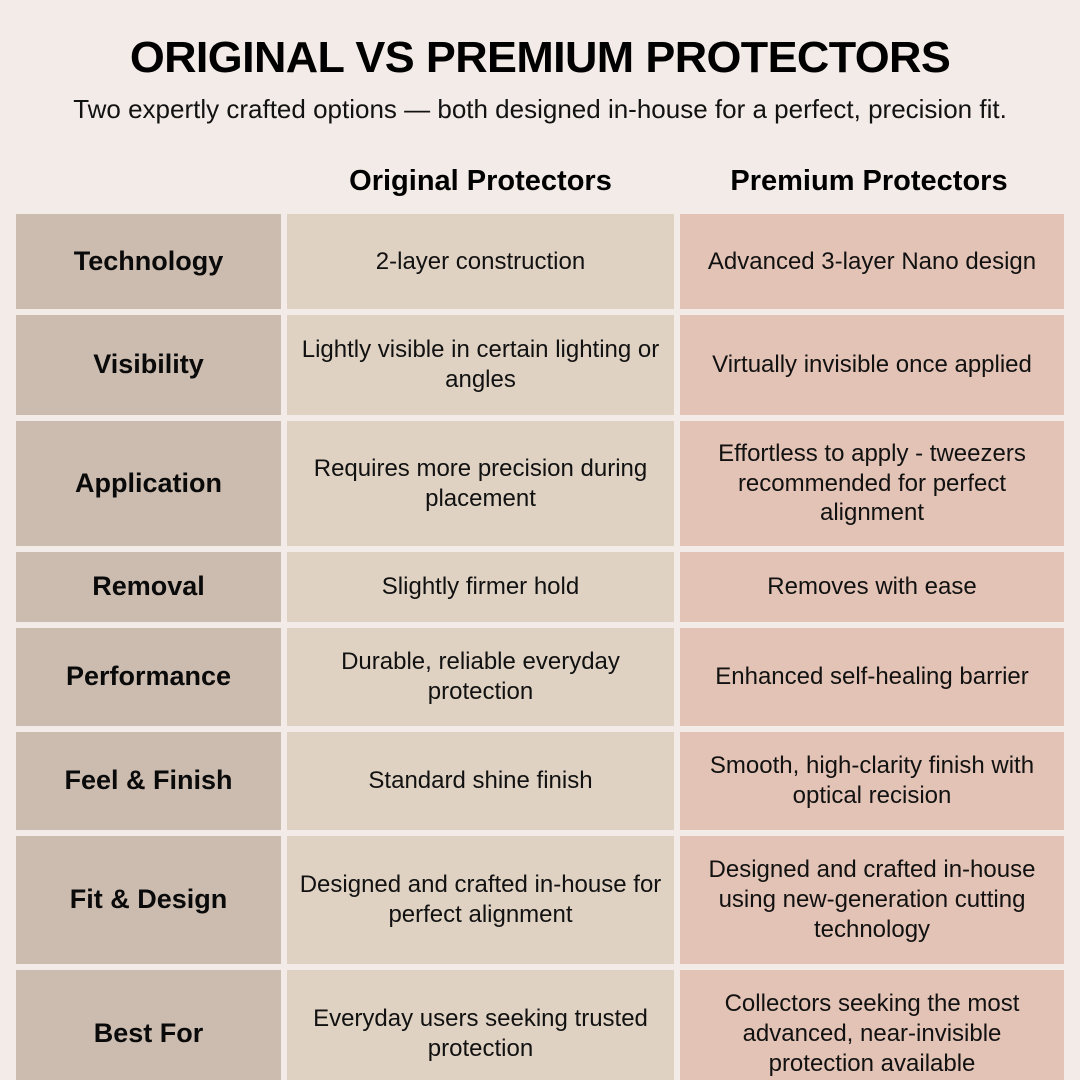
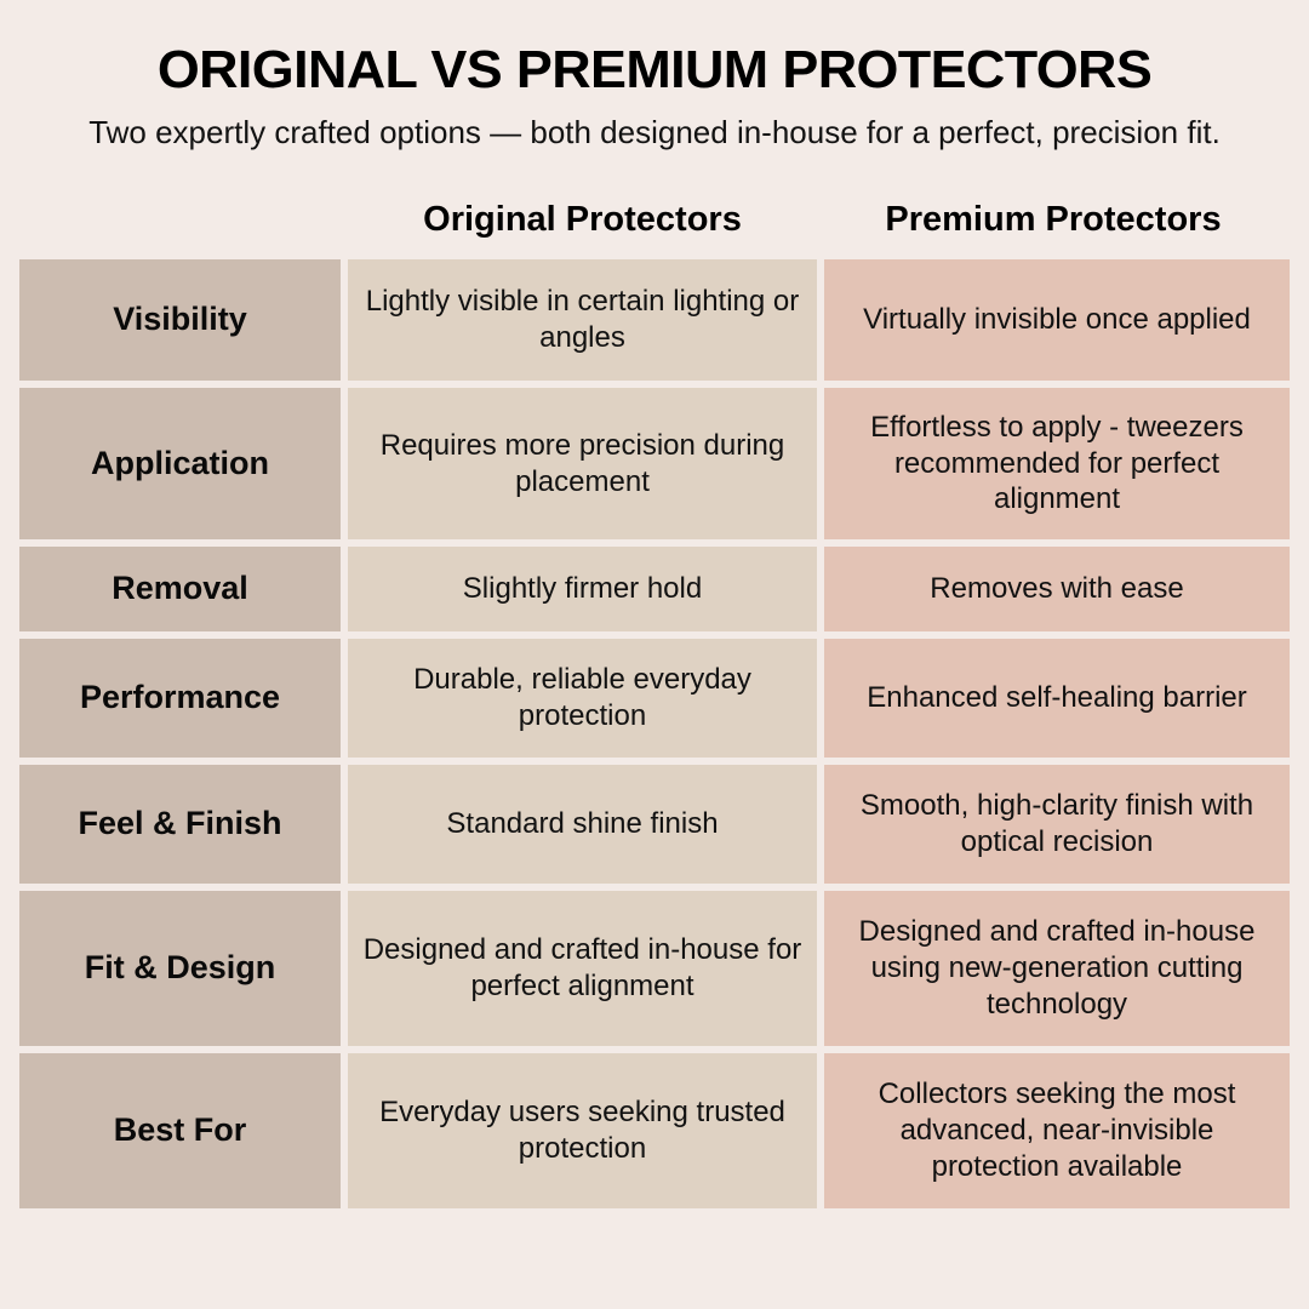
  ORIGINAL VS PREMIUM PROTECTORS
  Two expertly crafted options — both designed in-house for a perfect, precision fit.
  Original Protectors
  Premium Protectors
- Technology
- 2-layer construction
- Advanced 3-layer Nano design
  Visibility
  Lightly visible in certain lighting or angles
  Virtually invisible once applied
  Application
  Requires more precision during placement
  Effortless to apply - tweezers recommended for perfect alignment
  Removal
  Slightly firmer hold
  Removes with ease
  Performance
  Durable, reliable everyday protection
  Enhanced self-healing barrier
  Feel & Finish
  Standard shine finish
  Smooth, high-clarity finish with optical recision
  Fit & Design
  Designed and crafted in-house for perfect alignment
  Designed and crafted in-house using new-generation cutting technology
  Best For
  Everyday users seeking trusted protection
  Collectors seeking the most advanced, near-invisible protection available
